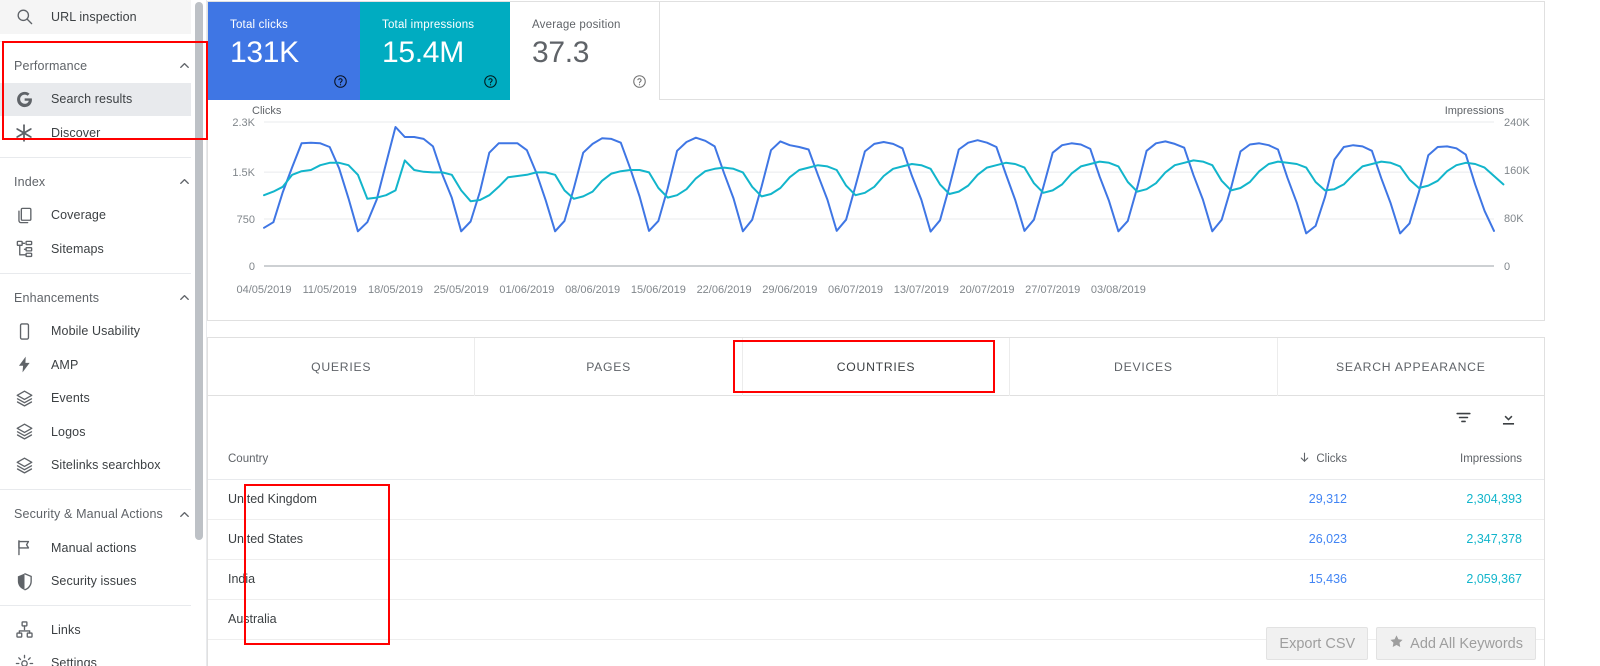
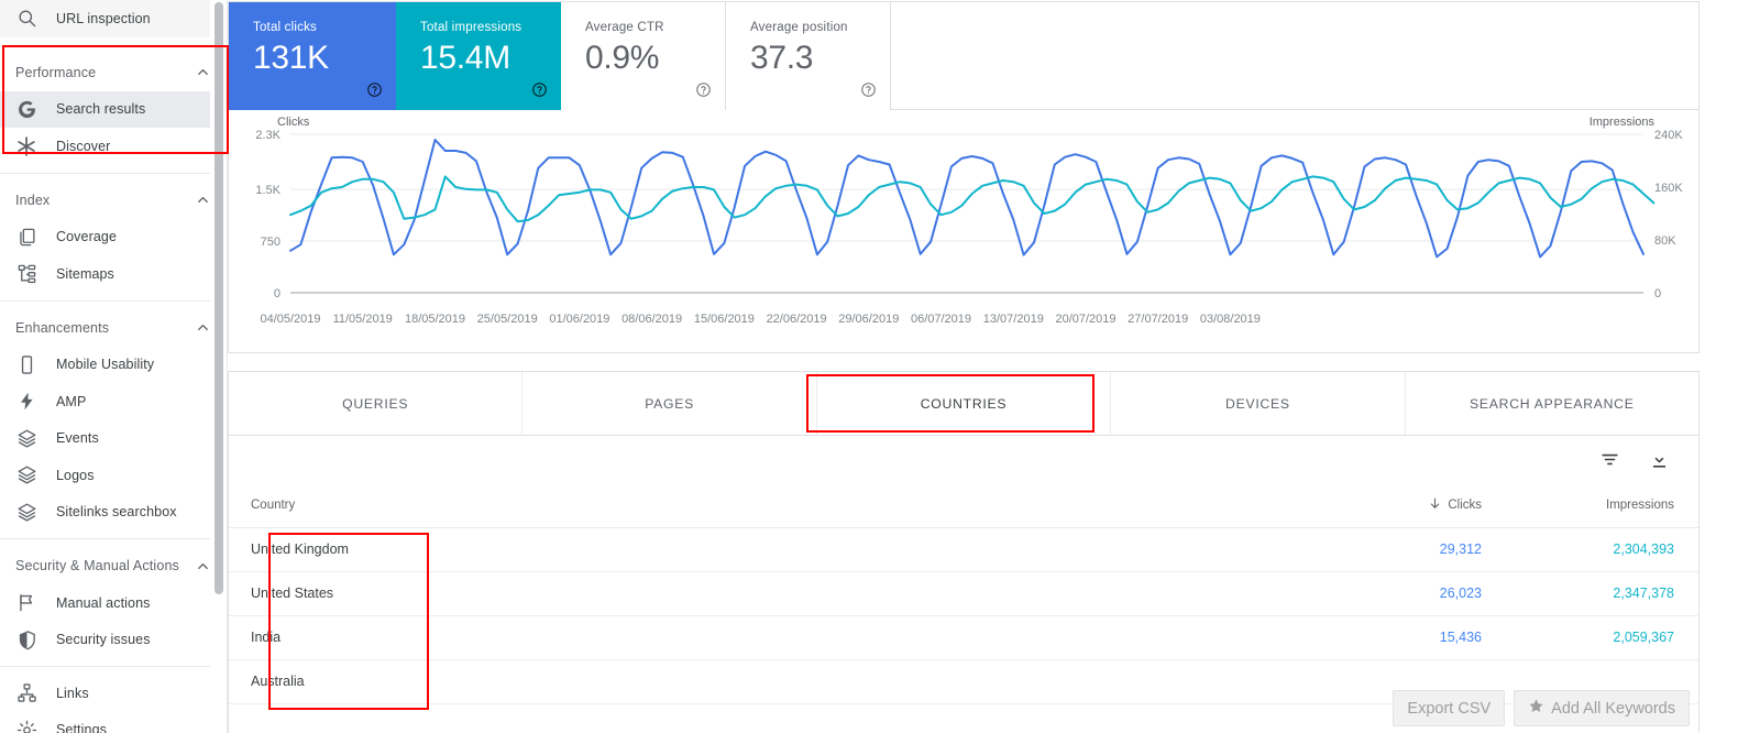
  URL inspection
  Performance
  Search results
  Discover
  Index
  Coverage
  Sitemaps
  Enhancements
  Mobile Usability
  AMP
  Events
  Logos
  Sitelinks searchbox
  Security & Manual Actions
  Manual actions
  Security issues
  Links
  Settings
  Total clicks
  131K
  Total impressions
  15.4M
+ Average CTR
+ 0.9%
  Average position
  37.3
  Clicks
  Impressions
  0
  750
  1.5K
  2.3K
  0
  80K
  160K
  240K
  04/05/2019
  11/05/2019
  18/05/2019
  25/05/2019
  01/06/2019
  08/06/2019
  15/06/2019
  22/06/2019
  29/06/2019
  06/07/2019
  13/07/2019
  20/07/2019
  27/07/2019
  03/08/2019
  QUERIES
  PAGES
  COUNTRIES
  DEVICES
  SEARCH APPEARANCE
  Country	Clicks	Impressions
  United Kingdom	29,312	2,304,393
  United States	26,023	2,347,378
  India	15,436	2,059,367
  Australia
  Export CSV
  Add All Keywords
